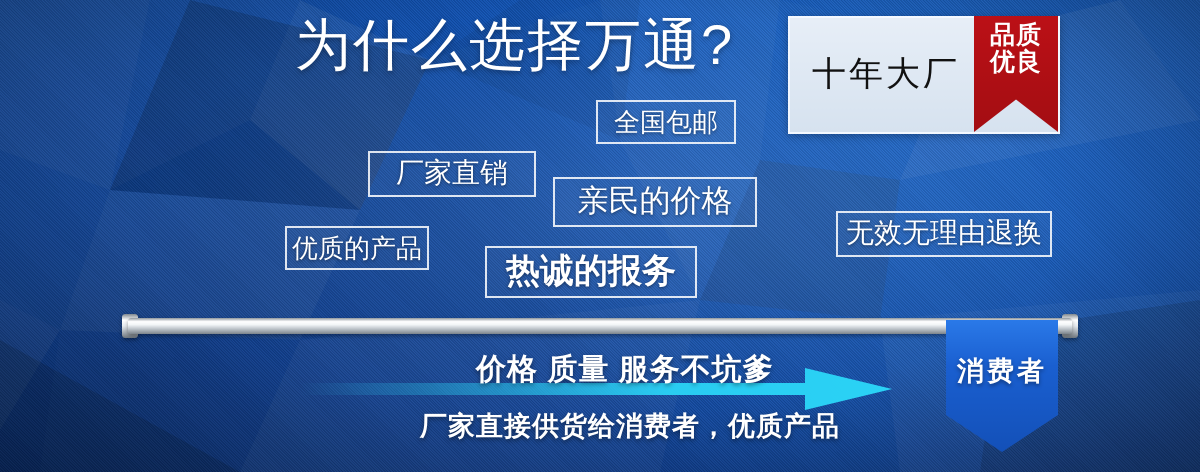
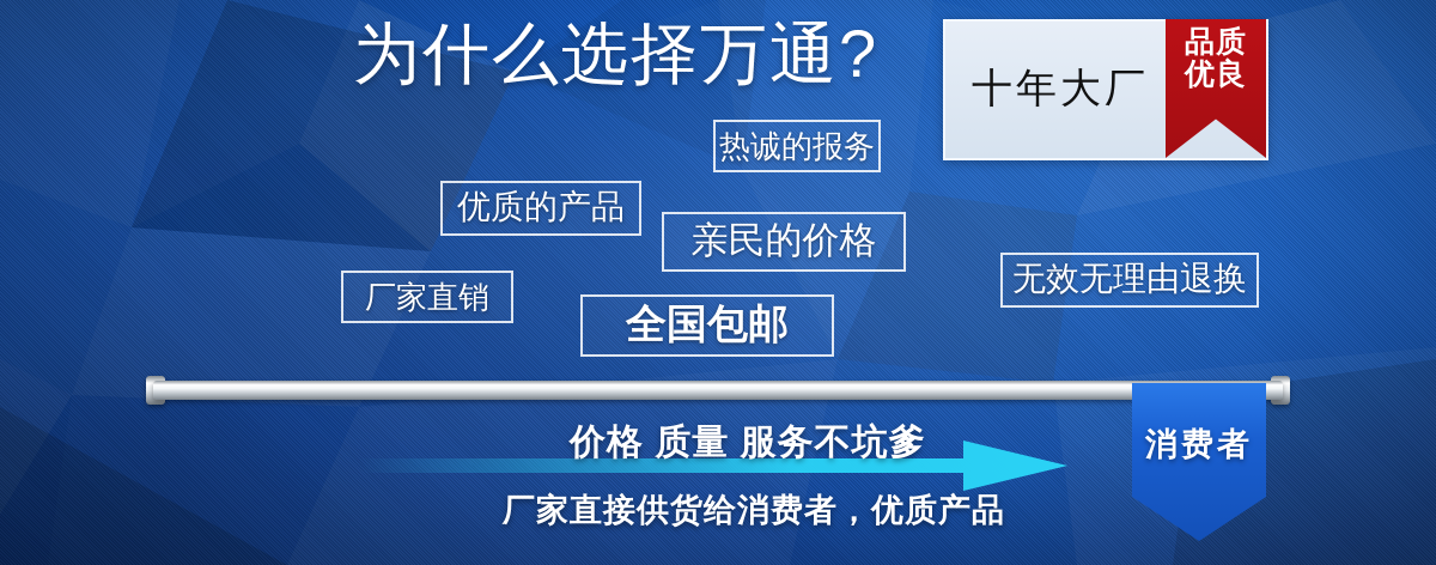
  为什么选择万通?
  十年大厂
  品质
  优良
- 全国包邮
+ 热诚的报务
- 厂家直销
+ 优质的产品
  亲民的价格
- 优质的产品
+ 厂家直销
  无效无理由退换
- 热诚的报务
+ 全国包邮
  价格 质量 服务不坑爹
  厂家直接供货给消费者，优质产品
  消费者
